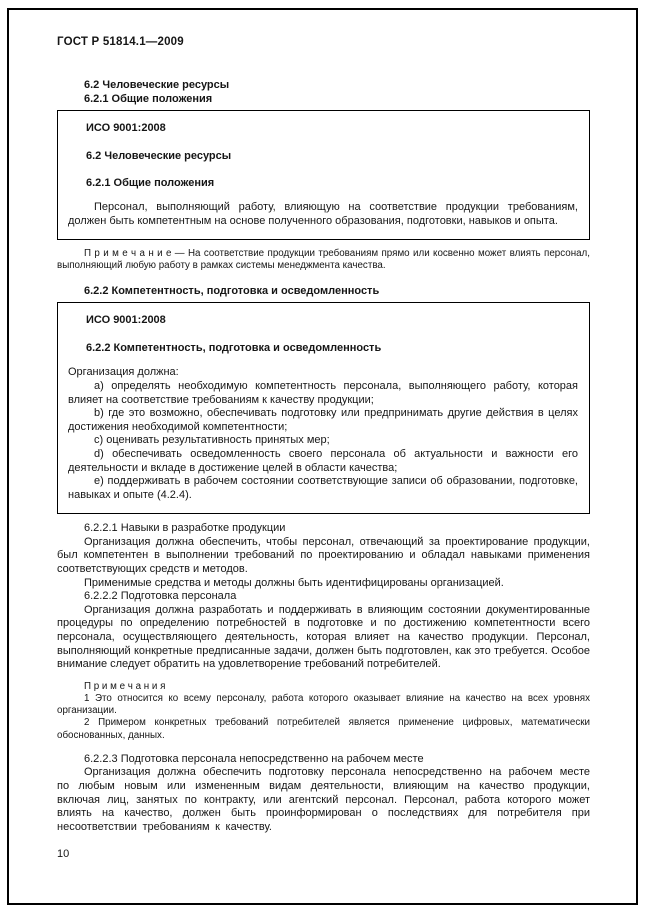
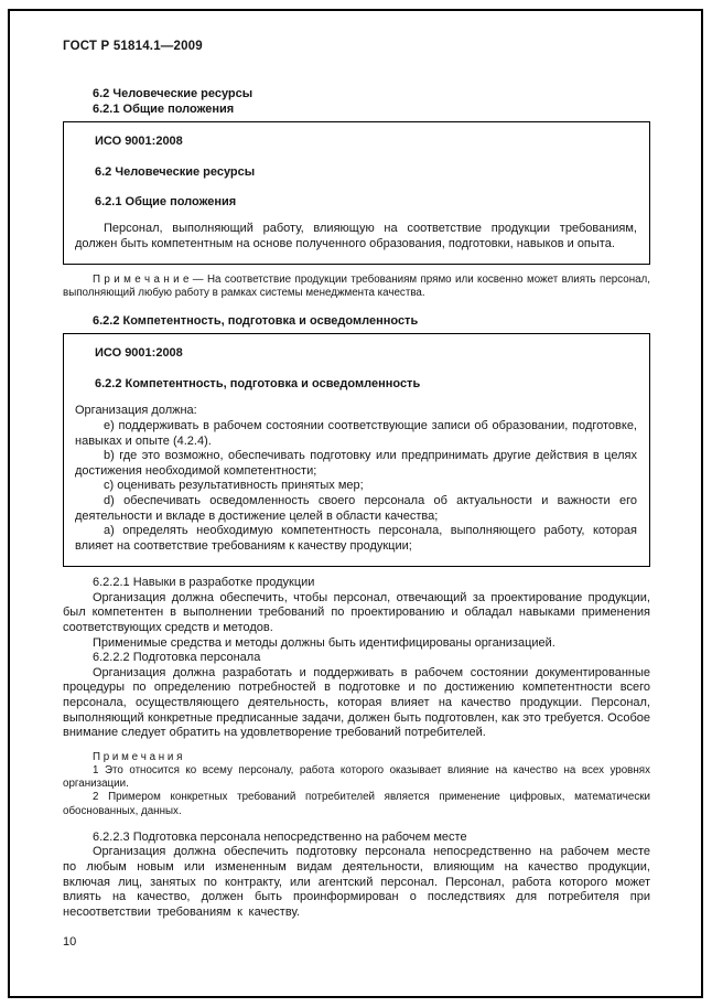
  ГОСТ Р 51814.1—2009
  6.2 Человеческие ресурсы
  6.2.1 Общие положения
  ИСО 9001:2008
  6.2 Человеческие ресурсы
  6.2.1 Общие положения
  Персонал, выполняющий работу, влияющую на соответствие продукции требованиям, должен быть компетентным на основе полученного образования, подготовки, навыков и опыта.
  П р и м е ч а н и е — На соответствие продукции требованиям прямо или косвенно может влиять персонал, выполняющий любую работу в рамках системы менеджмента качества.
  6.2.2 Компетентность, подготовка и осведомленность
  ИСО 9001:2008
  6.2.2 Компетентность, подготовка и осведомленность
  Организация должна:
- a) определять необходимую компетентность персонала, выполняющего работу, которая влияет на соответствие требованиям к качеству продукции;
+ e) поддерживать в рабочем состоянии соответствующие записи об образовании, подготовке, навыках и опыте (4.2.4).
  b) где это возможно, обеспечивать подготовку или предпринимать другие действия в целях достижения необходимой компетентности;
  c) оценивать результативность принятых мер;
  d) обеспечивать осведомленность своего персонала об актуальности и важности его деятельности и вкладе в достижение целей в области качества;
- e) поддерживать в рабочем состоянии соответствующие записи об образовании, подготовке, навыках и опыте (4.2.4).
+ a) определять необходимую компетентность персонала, выполняющего работу, которая влияет на соответствие требованиям к качеству продукции;
  6.2.2.1 Навыки в разработке продукции
  Организация должна обеспечить, чтобы персонал, отвечающий за проектирование продукции, был компетентен в выполнении требований по проектированию и обладал навыками применения соответствующих средств и методов.
  Применимые средства и методы должны быть идентифицированы организацией.
  6.2.2.2 Подготовка персонала
- Организация должна разработать и поддерживать в влияющим состоянии документированные процедуры по определению потребностей в подготовке и по достижению компетентности всего персонала, осуществляющего деятельность, которая влияет на качество продукции. Персонал, выполняющий конкретные предписанные задачи, должен быть подготовлен, как это требуется. Особое внимание следует обратить на удовлетворение требований потребителей.
+ Организация должна разработать и поддерживать в рабочем состоянии документированные процедуры по определению потребностей в подготовке и по достижению компетентности всего персонала, осуществляющего деятельность, которая влияет на качество продукции. Персонал, выполняющий конкретные предписанные задачи, должен быть подготовлен, как это требуется. Особое внимание следует обратить на удовлетворение требований потребителей.
  П р и м е ч а н и я
  1 Это относится ко всему персоналу, работа которого оказывает влияние на качество на всех уровнях организации.
  2 Примером конкретных требований потребителей является применение цифровых, математически обоснованных, данных.
  6.2.2.3 Подготовка персонала непосредственно на рабочем месте
  Организация должна обеспечить подготовку персонала непосредственно на рабочем месте по любым новым или измененным видам деятельности, влияющим на качество продукции, включая лиц, занятых по контракту, или агентский персонал. Персонал, работа которого может влиять на качество, должен быть проинформирован о последствиях для потребителя при несоответствии требованиям к качеству.
  10
